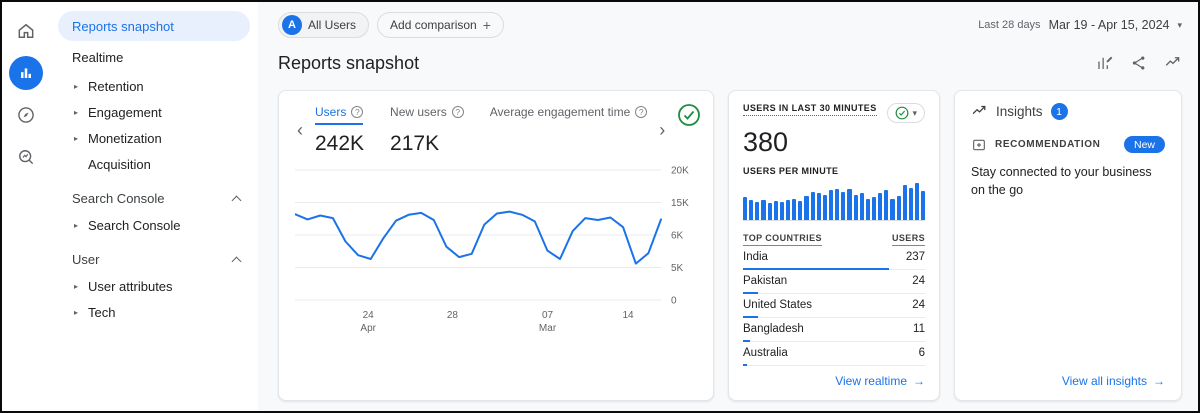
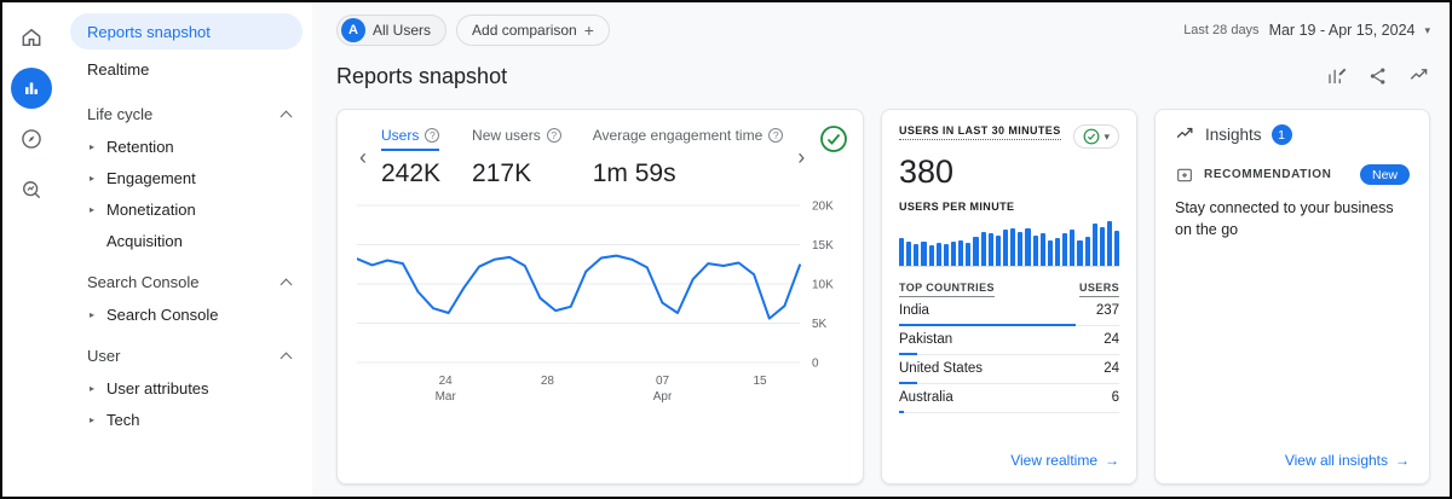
  Reports snapshot
  Realtime
+ Life cycle
  ▸
  Retention
  ▸
  Engagement
  ▸
  Monetization
  Acquisition
  Search Console
  ▸
  Search Console
  User
  ▸
  User attributes
  ▸
  Tech
  A
  All Users
  Add comparison
  +
  Last 28 days
  Mar 19 - Apr 15, 2024
  ▾
  Reports snapshot
  ‹
  Users
  ?
  242K
  New users
  ?
  217K
  Average engagement time
  ?
+ 1m 59s
  ›
  20K
  15K
- 6K
+ 10K
  5K
  0
  24
- Apr
+ Mar
  28
  07
- Mar
+ Apr
- 14
+ 15
  USERS IN LAST 30 MINUTES
  ▾
  380
  USERS PER MINUTE
  TOP COUNTRIES
  USERS
  India
  237
  Pakistan
  24
  United States
  24
- Bangladesh
- 11
  Australia
  6
  View realtime
  →
  Insights
  1
  RECOMMENDATION
  New
  Stay connected to your business on the go
  View all insights
  →
